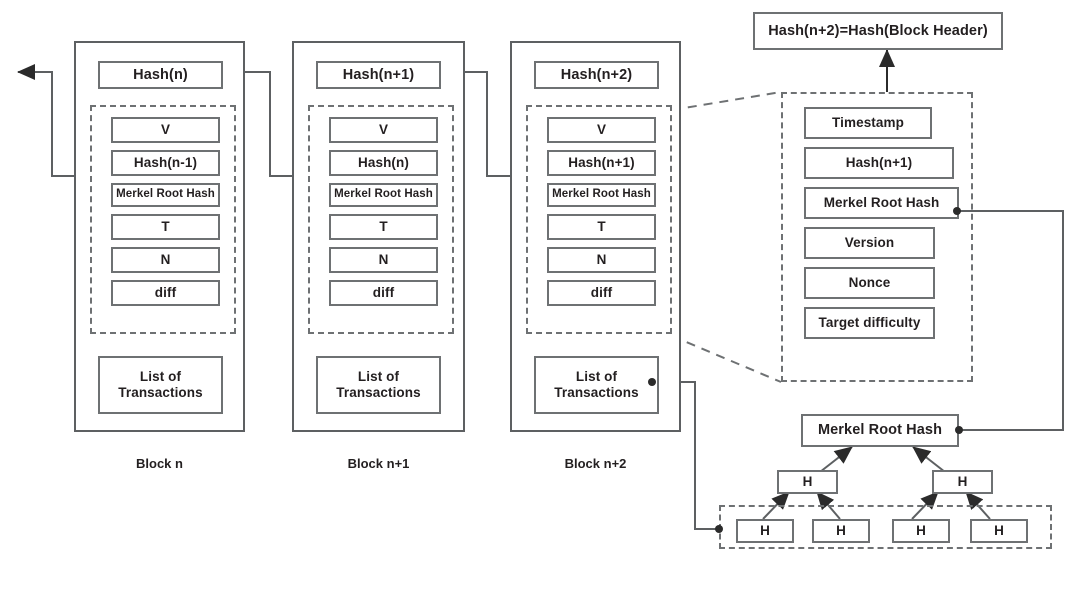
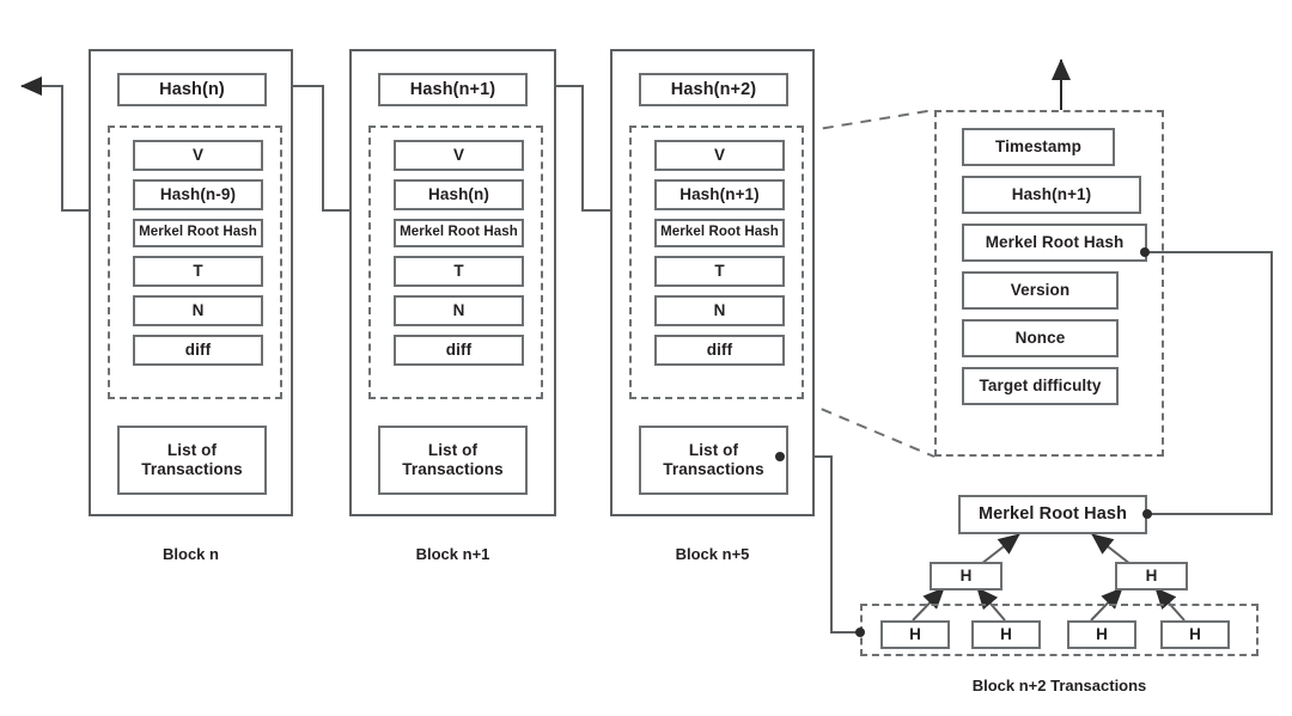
  Hash(n)
  V
- Hash(n-1)
+ Hash(n-9)
  Merkel Root Hash
  T
  N
  diff
  List of
  Transactions
  Block n
  Hash(n+1)
  V
  Hash(n)
  Merkel Root Hash
  T
  N
  diff
  List of
  Transactions
  Block n+1
  Hash(n+2)
  V
  Hash(n+1)
  Merkel Root Hash
  T
  N
  diff
  List of
  Transactions
- Block n+2
+ Block n+5
- Hash(n+2)=Hash(Block Header)
  Timestamp
  Hash(n+1)
  Merkel Root Hash
  Version
  Nonce
  Target difficulty
  Merkel Root Hash
  H
  H
  H
  H
  H
  H
+ Block n+2 Transactions
